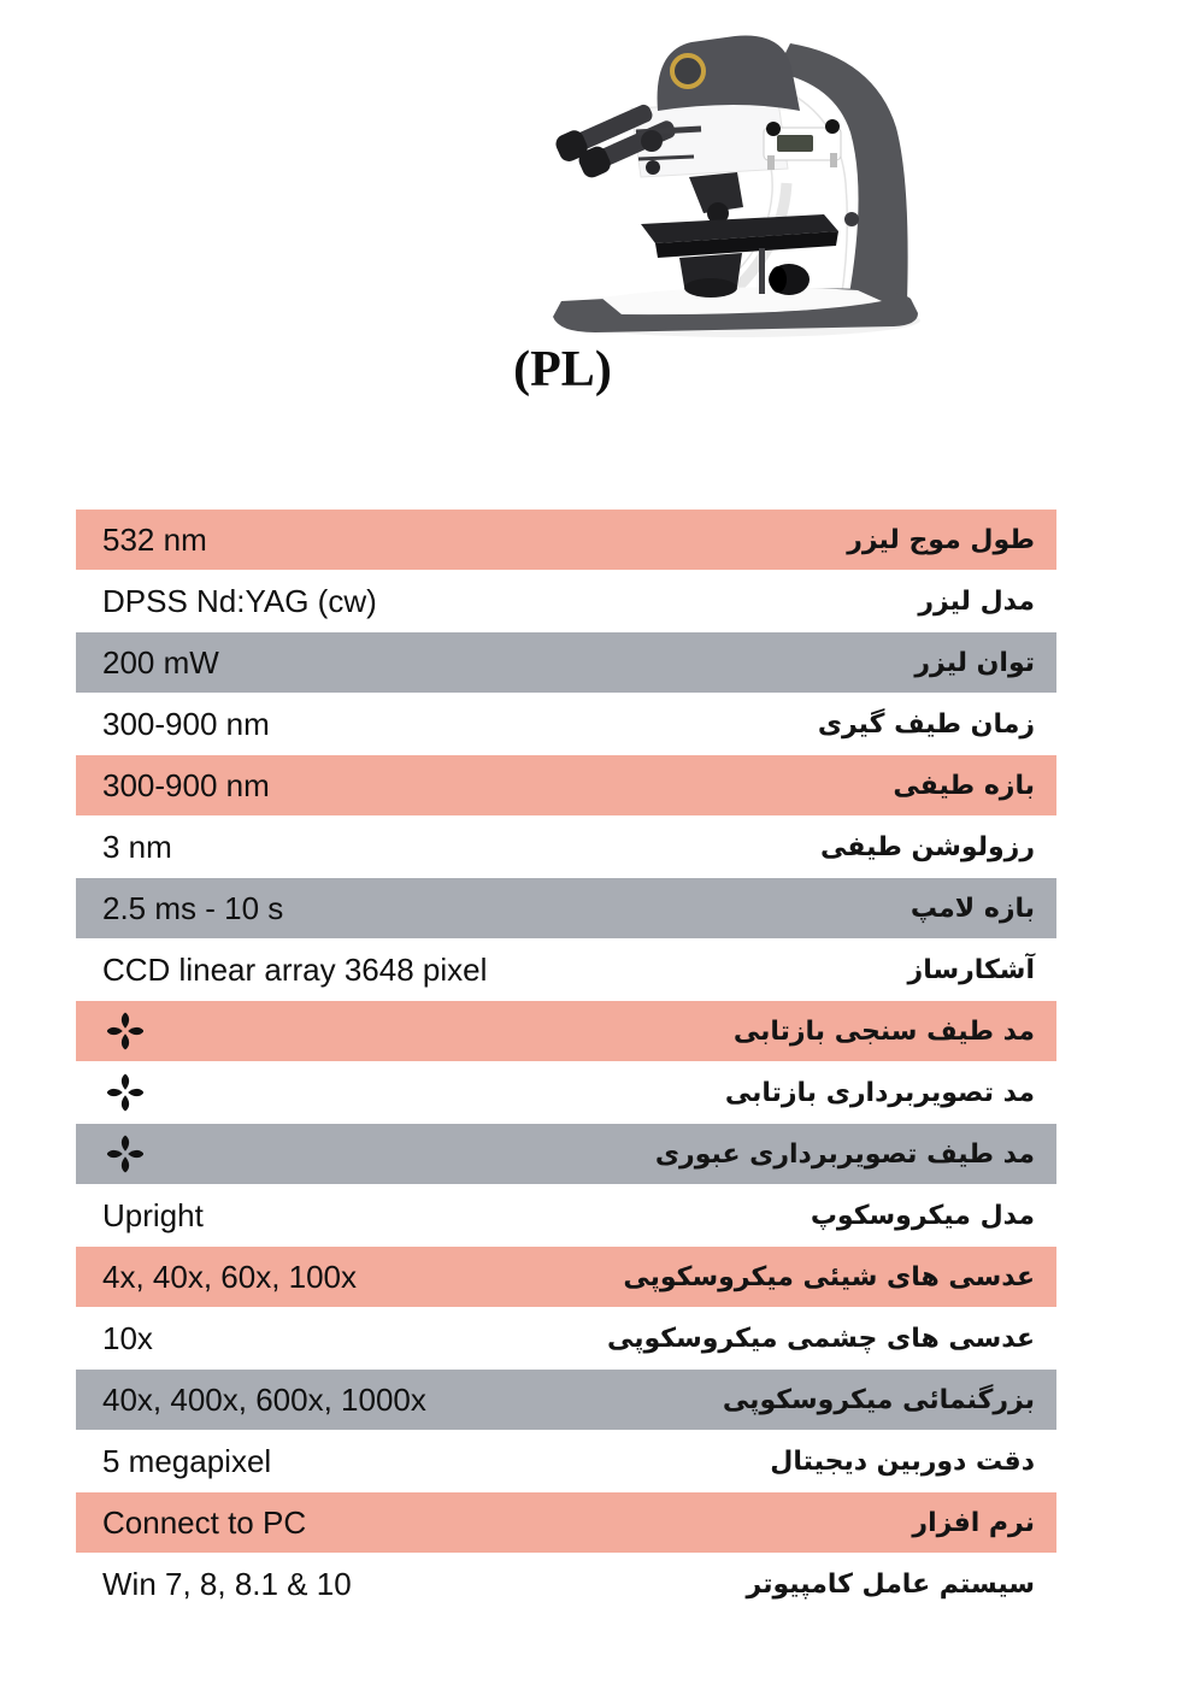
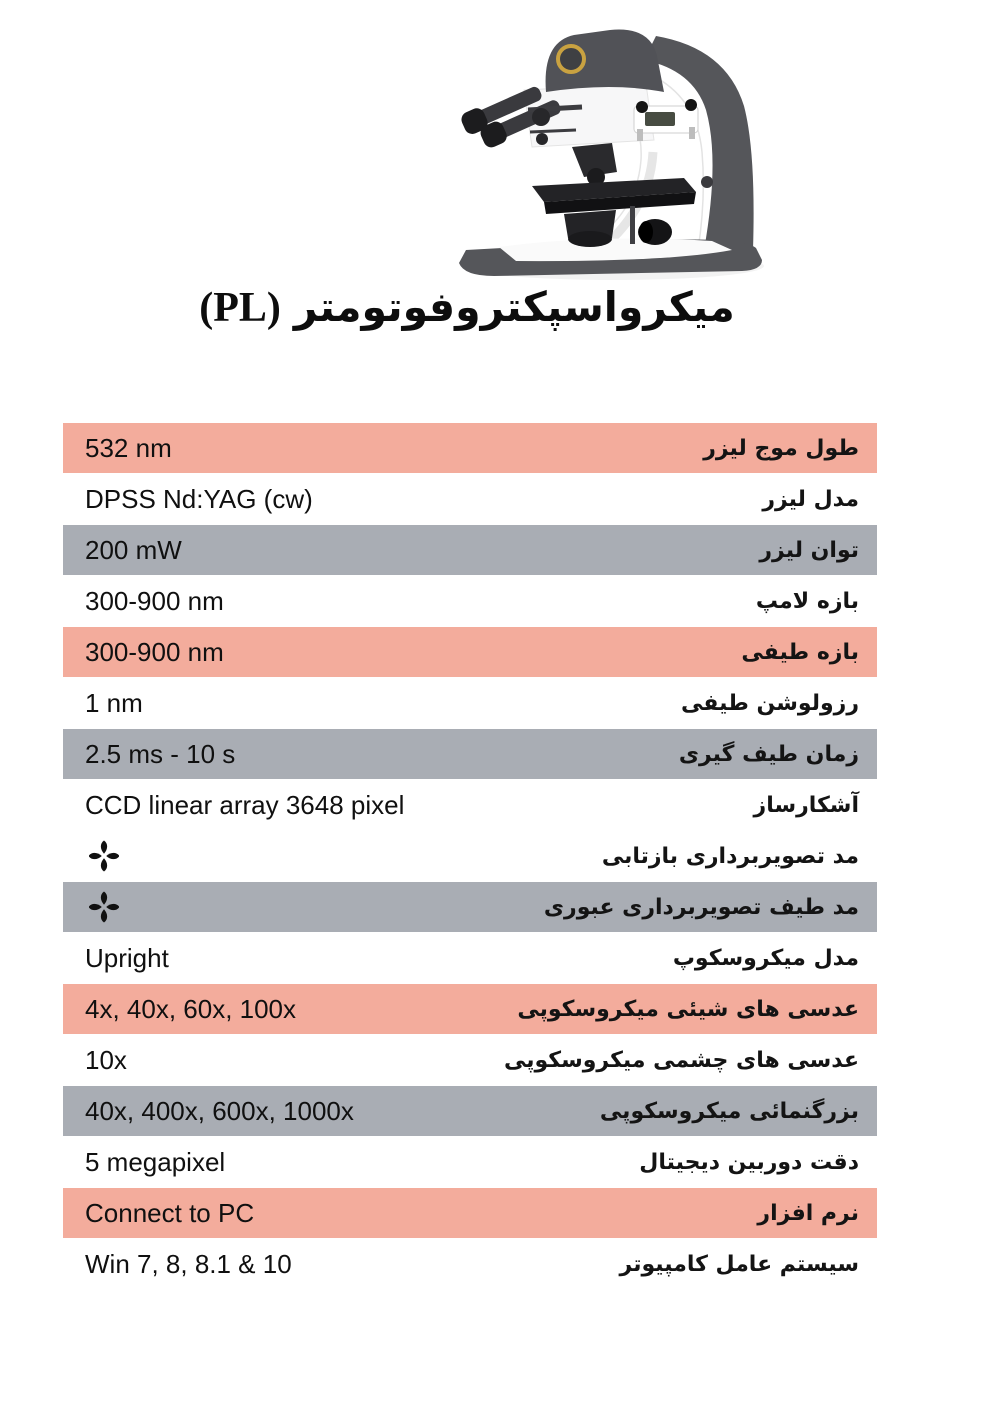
+ میکرواسپکتروفوتومتر
  (PL)
  532 nm
  طول موج لیزر
  DPSS Nd:YAG (cw)
  مدل لیزر
  200 mW
  توان لیزر
  300-900 nm
- زمان طیف گیری
+ بازه لامپ
  300-900 nm
  بازه طیفی
- 3 nm
+ 1 nm
  رزولوشن طیفی
  2.5 ms - 10 s
- بازه لامپ
+ زمان طیف گیری
  CCD linear array 3648 pixel
  آشکارساز
- مد طیف سنجی بازتابی
  مد تصویربرداری بازتابی
  مد طیف تصویربرداری عبوری
  Upright
  مدل میکروسکوپ
  4x, 40x, 60x, 100x
  عدسی های شیئی میکروسکوپی
  10x
  عدسی های چشمی میکروسکوپی
  40x, 400x, 600x, 1000x
  بزرگنمائی میکروسکوپی
  5 megapixel
  دقت دوربین دیجیتال
  Connect to PC
  نرم افزار
  Win 7, 8, 8.1 & 10
  سیستم عامل کامپیوتر
